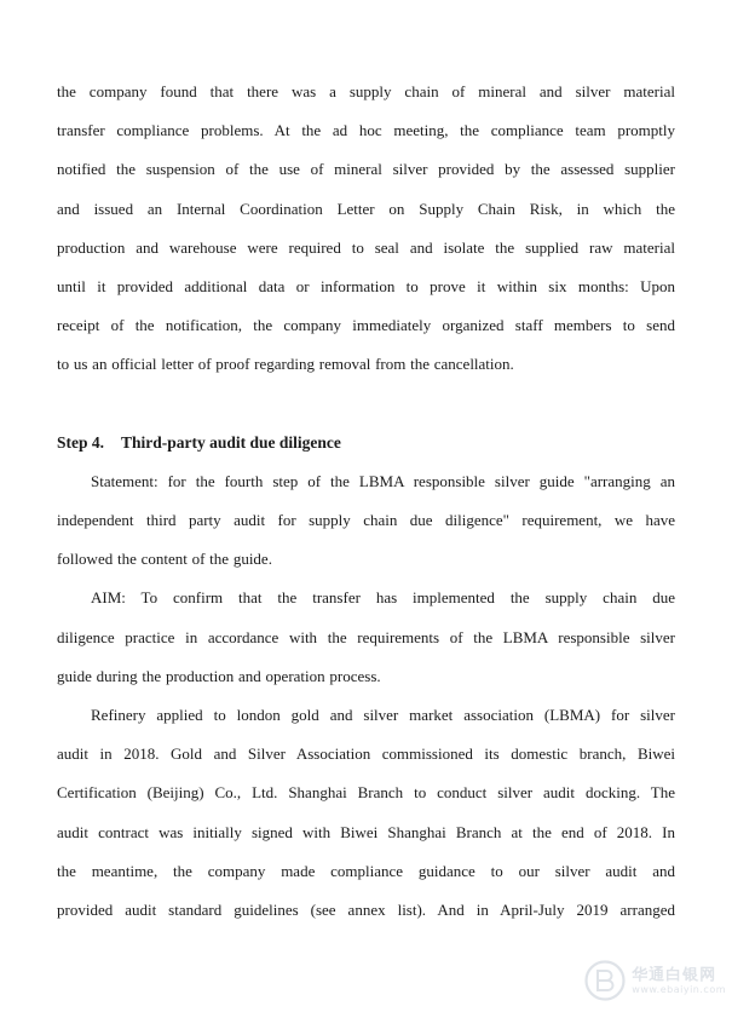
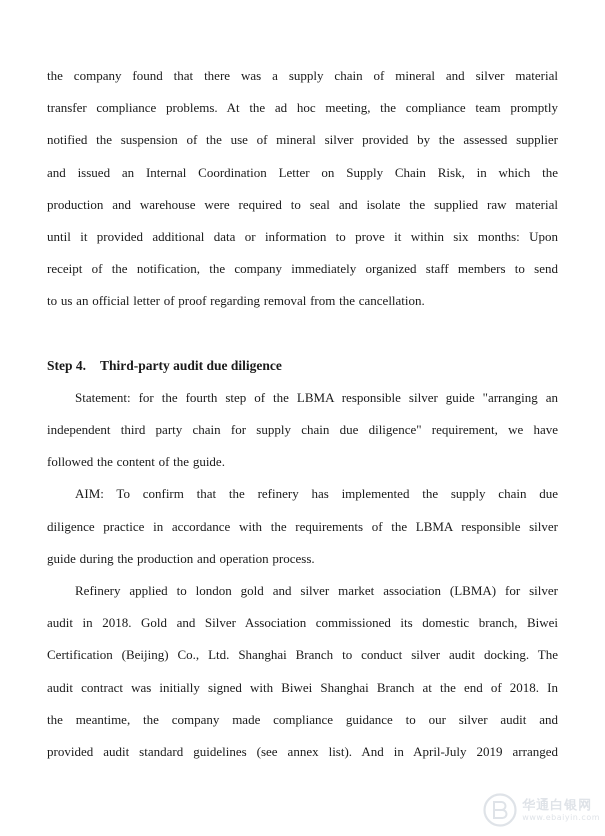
  the company found that there was a supply chain of mineral and silver material
  transfer compliance problems. At the ad hoc meeting, the compliance team promptly
  notified the suspension of the use of mineral silver provided by the assessed supplier
  and issued an Internal Coordination Letter on Supply Chain Risk, in which the
  production and warehouse were required to seal and isolate the supplied raw material
  until it provided additional data or information to prove it within six months: Upon
  receipt of the notification, the company immediately organized staff members to send
  to us an official letter of proof regarding removal from the cancellation.
  Step 4. Third-party audit due diligence
  Statement: for the fourth step of the LBMA responsible silver guide "arranging an
- independent third party audit for supply chain due diligence" requirement, we have
+ independent third party chain for supply chain due diligence" requirement, we have
  followed the content of the guide.
- AIM: To confirm that the transfer has implemented the supply chain due
+ AIM: To confirm that the refinery has implemented the supply chain due
  diligence practice in accordance with the requirements of the LBMA responsible silver
  guide during the production and operation process.
  Refinery applied to london gold and silver market association (LBMA) for silver
  audit in 2018. Gold and Silver Association commissioned its domestic branch, Biwei
  Certification (Beijing) Co., Ltd. Shanghai Branch to conduct silver audit docking. The
  audit contract was initially signed with Biwei Shanghai Branch at the end of 2018. In
  the meantime, the company made compliance guidance to our silver audit and
  provided audit standard guidelines (see annex list). And in April-July 2019 arranged
  华通白银网
  www.ebaiyin.com
